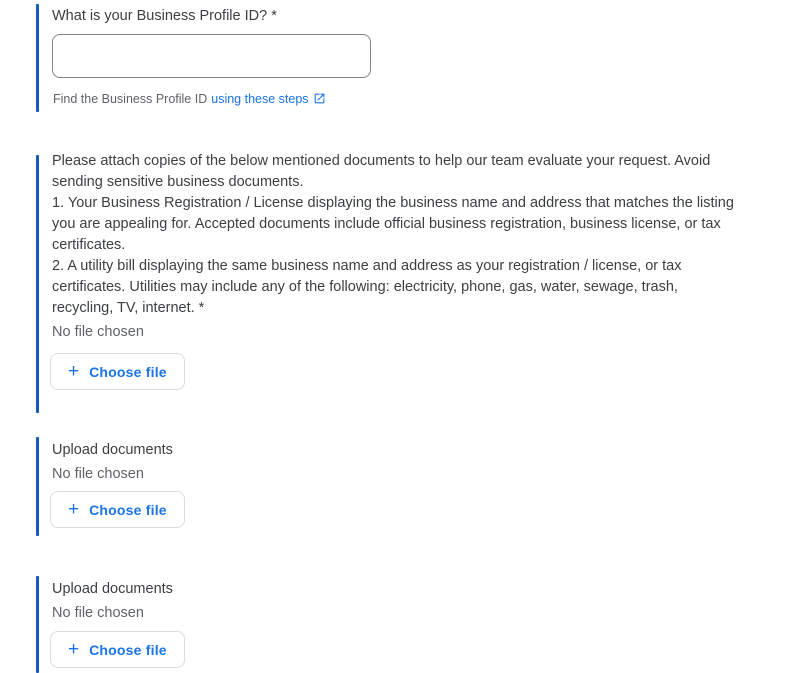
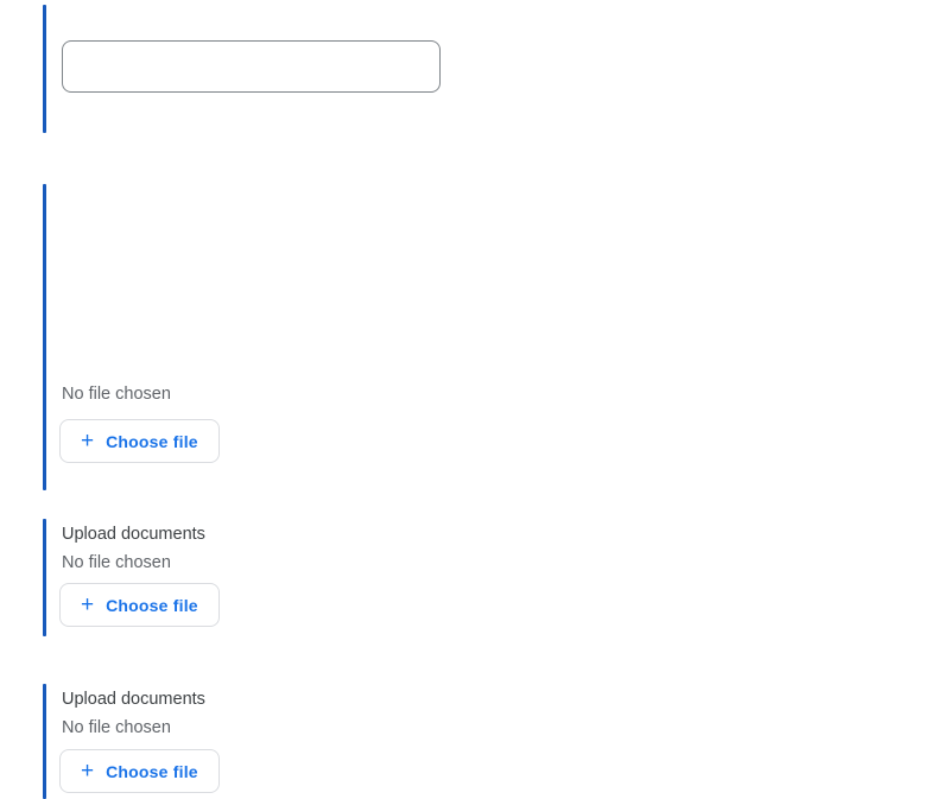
- What is your Business Profile ID? *
- Find the Business Profile ID using these steps
- Please attach copies of the below mentioned documents to help our team evaluate your request. Avoid
- sending sensitive business documents.
- 1. Your Business Registration / License displaying the business name and address that matches the listing
- you are appealing for. Accepted documents include official business registration, business license, or tax
- certificates.
- 2. A utility bill displaying the same business name and address as your registration / license, or tax
- certificates. Utilities may include any of the following: electricity, phone, gas, water, sewage, trash,
- recycling, TV, internet. *
  No file chosen
  +
  Choose file
  Upload documents
  No file chosen
  +
  Choose file
  Upload documents
  No file chosen
  +
  Choose file
